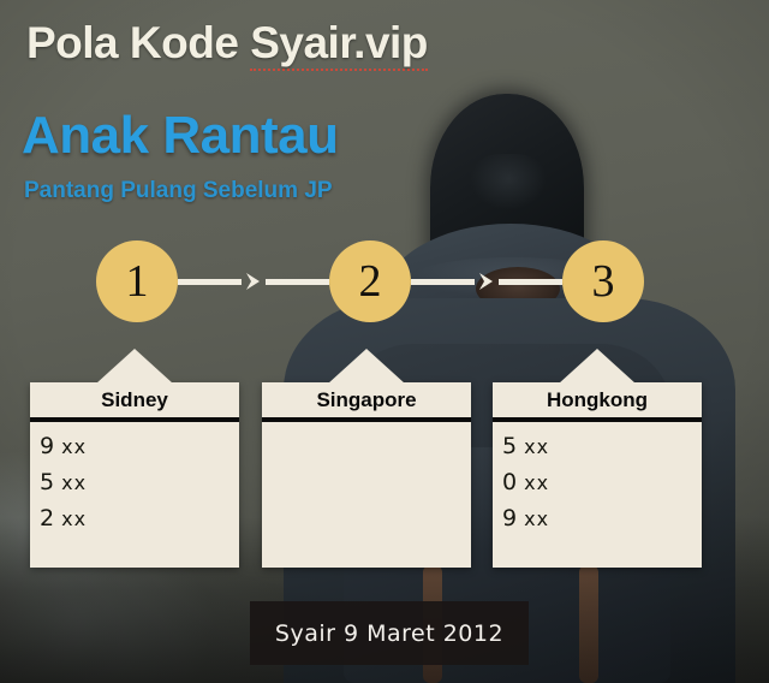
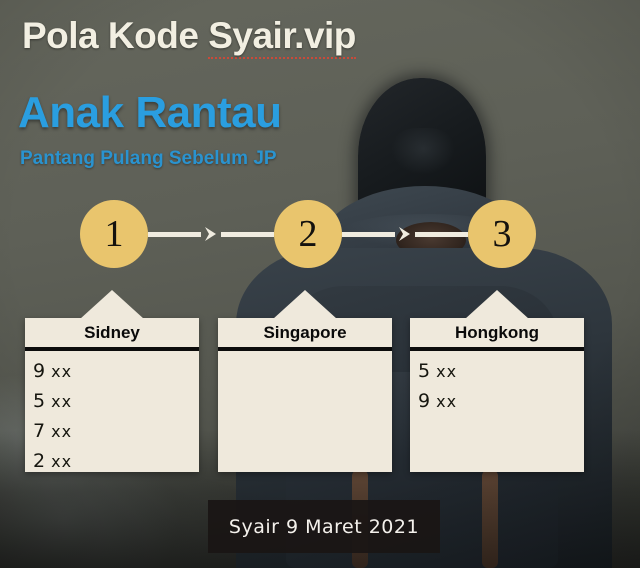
  Pola Kode Syair.vip
  Anak Rantau
  Pantang Pulang Sebelum JP
  1
  2
  3
  Sidney
  9 xx
  5 xx
+ 7 xx
  2 xx
  Singapore
  Hongkong
  5 xx
- 0 xx
  9 xx
- Syair 9 Maret 2012
+ Syair 9 Maret 2021
